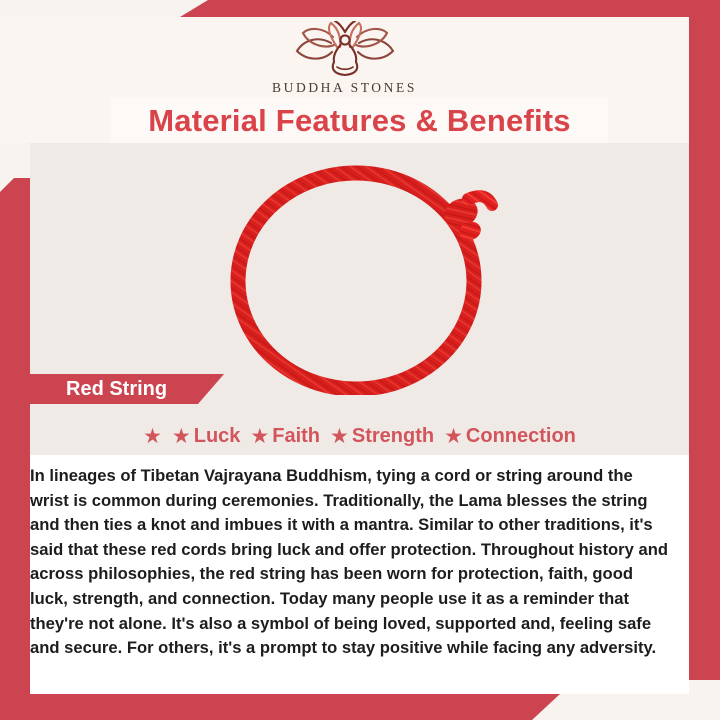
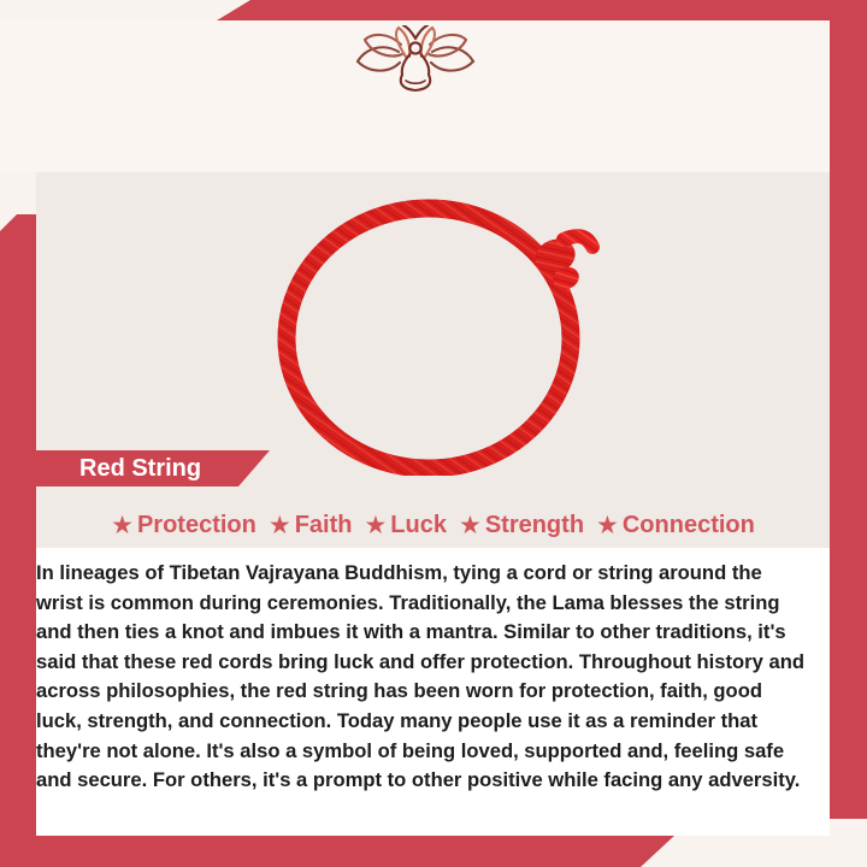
- BUDDHA STONES
- Material Features & Benefits
  Red String
  ★
+ Protection
  ★
- Luck
+ Faith
  ★
- Faith
+ Luck
  ★
  Strength
  ★
  Connection
- In lineages of Tibetan Vajrayana Buddhism, tying a cord or string around the wrist is common during ceremonies. Traditionally, the Lama blesses the string and then ties a knot and imbues it with a mantra. Similar to other traditions, it's said that these red cords bring luck and offer protection. Throughout history and across philosophies, the red string has been worn for protection, faith, good luck, strength, and connection. Today many people use it as a reminder that they're not alone. It's also a symbol of being loved, supported and, feeling safe and secure. For others, it's a prompt to stay positive while facing any adversity.
+ In lineages of Tibetan Vajrayana Buddhism, tying a cord or string around the wrist is common during ceremonies. Traditionally, the Lama blesses the string and then ties a knot and imbues it with a mantra. Similar to other traditions, it's said that these red cords bring luck and offer protection. Throughout history and across philosophies, the red string has been worn for protection, faith, good luck, strength, and connection. Today many people use it as a reminder that they're not alone. It's also a symbol of being loved, supported and, feeling safe and secure. For others, it's a prompt to other positive while facing any adversity.
